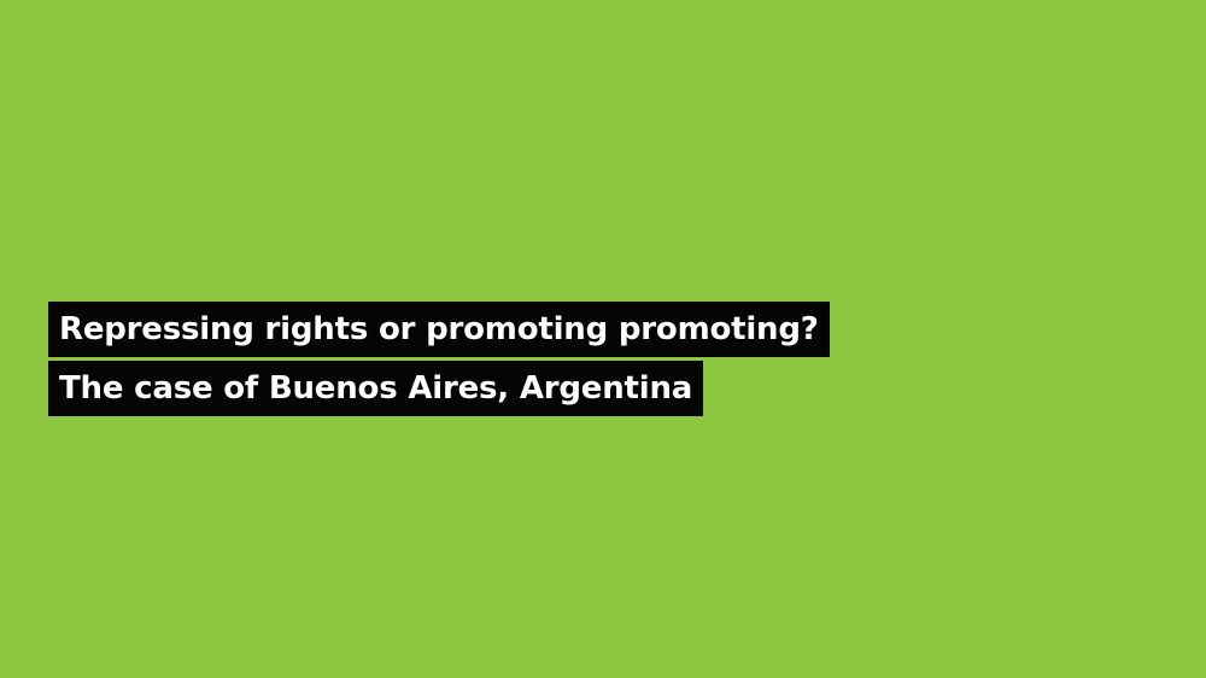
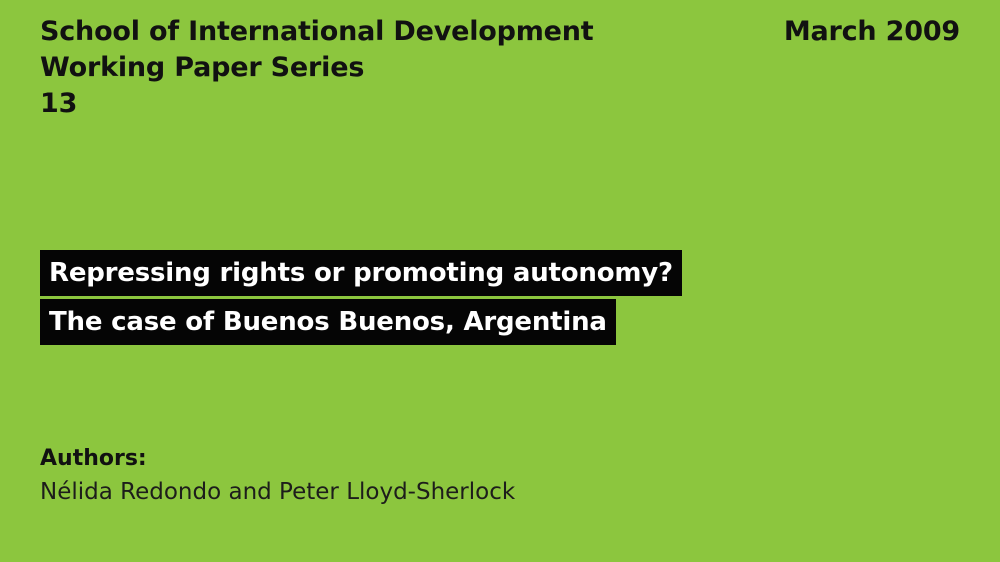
+ School of International Development
+ Working Paper Series
+ 13
+ March 2009
- Repressing rights or promoting promoting?
+ Repressing rights or promoting autonomy?
- The case of Buenos Aires, Argentina
+ The case of Buenos Buenos, Argentina
+ Authors:
+ Nélida Redondo and Peter Lloyd-Sherlock
